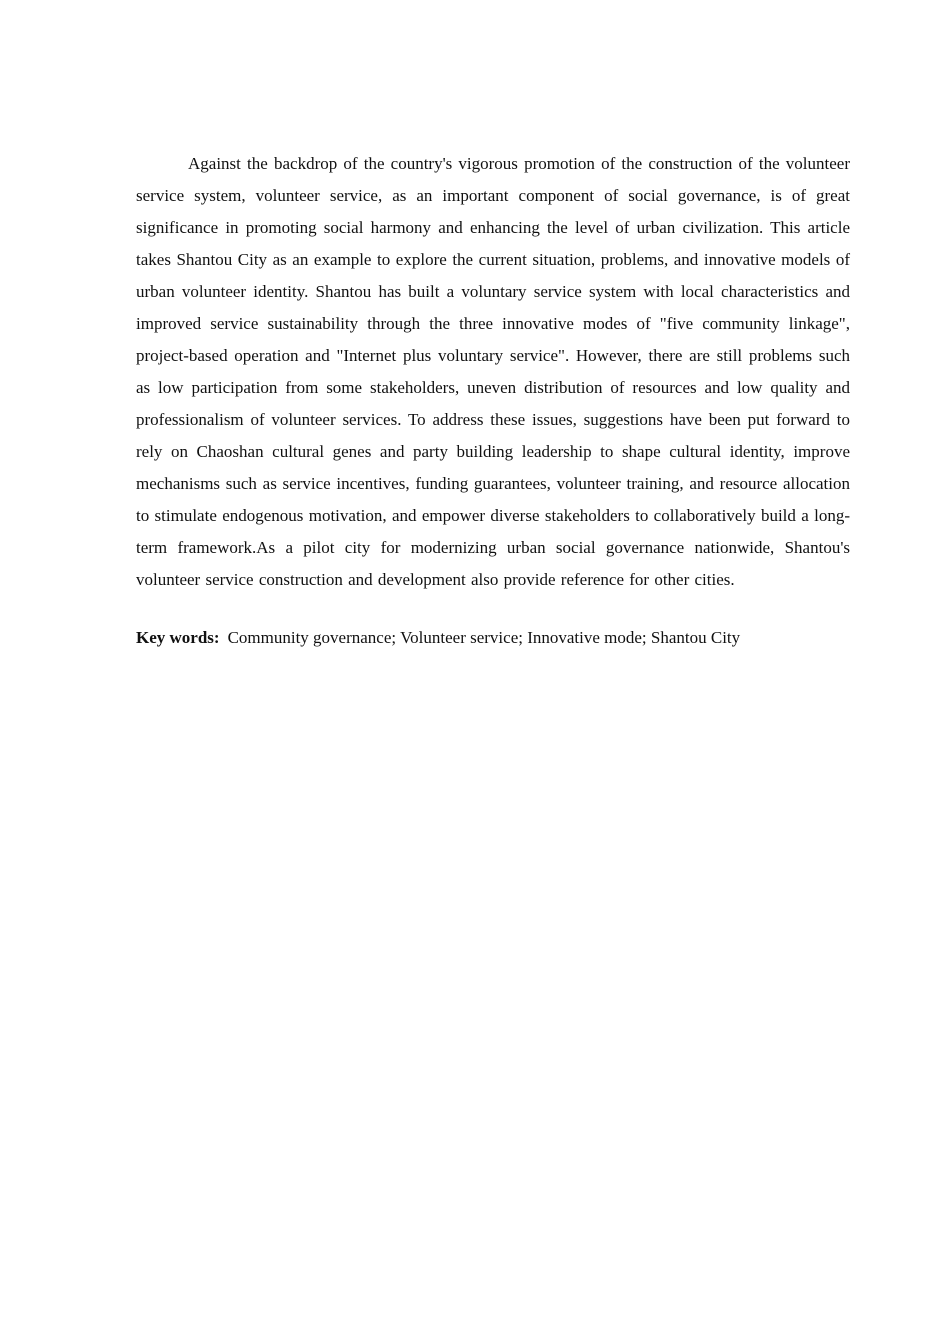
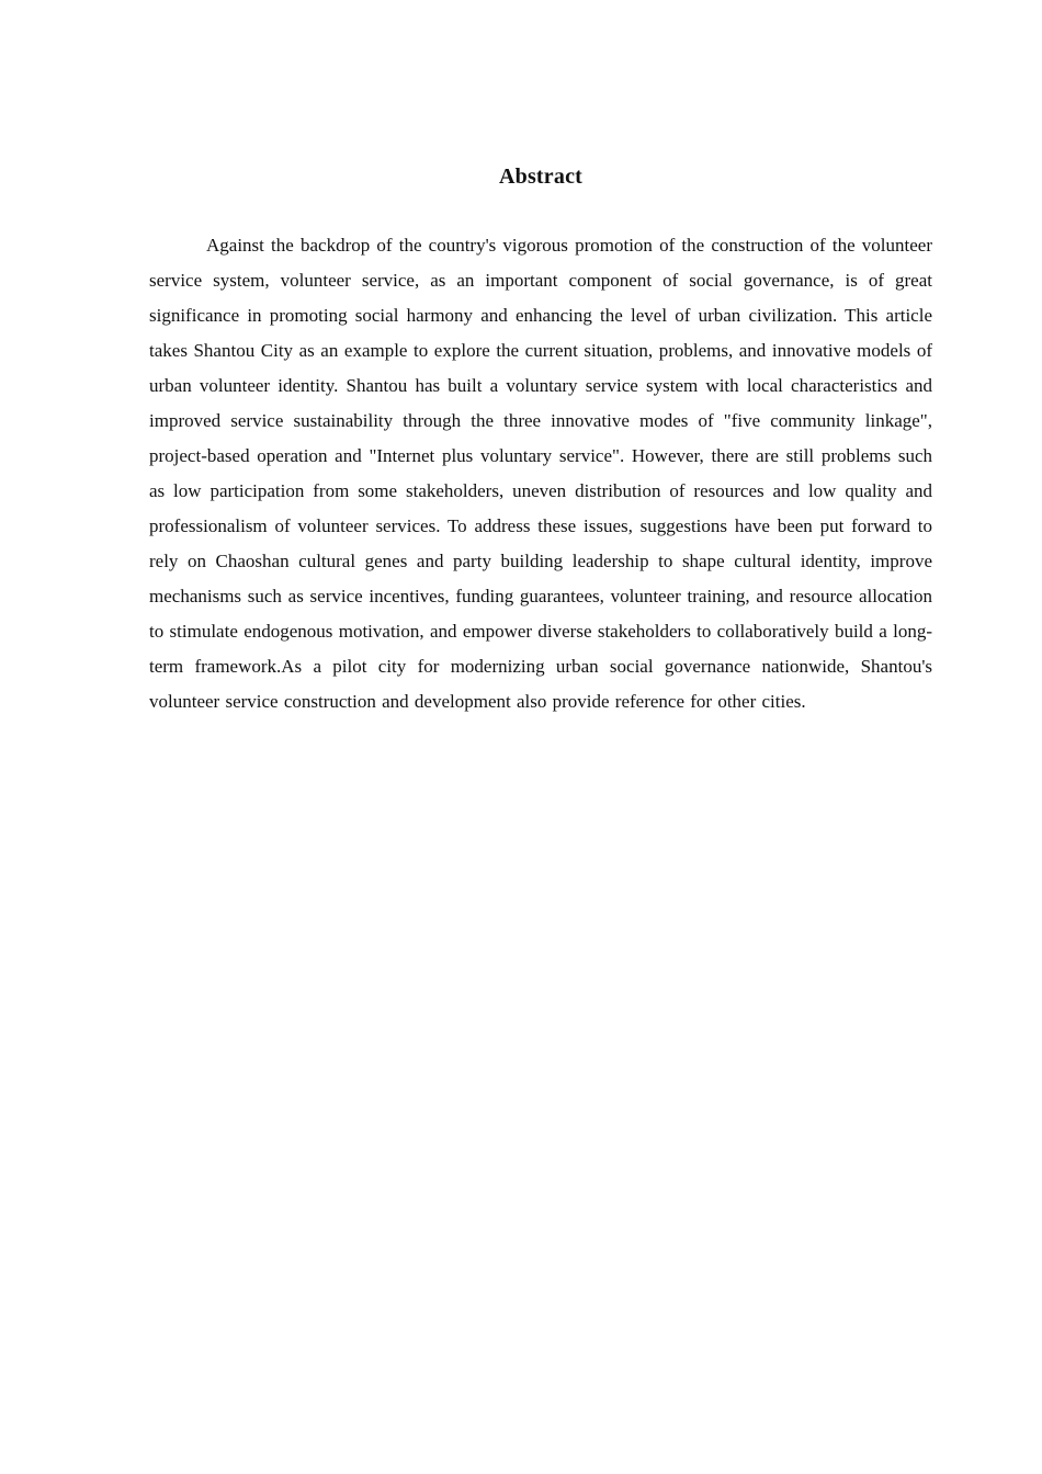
+ Abstract
  Against the backdrop of the country's vigorous promotion of the construction of the volunteer service system, volunteer service, as an important component of social governance, is of great significance in promoting social harmony and enhancing the level of urban civilization. This article takes Shantou City as an example to explore the current situation, problems, and innovative models of urban volunteer identity. Shantou has built a voluntary service system with local characteristics and improved service sustainability through the three innovative modes of "five community linkage", project-based operation and "Internet plus voluntary service". However, there are still problems such as low participation from some stakeholders, uneven distribution of resources and low quality and professionalism of volunteer services. To address these issues, suggestions have been put forward to rely on Chaoshan cultural genes and party building leadership to shape cultural identity, improve mechanisms such as service incentives, funding guarantees, volunteer training, and resource allocation to stimulate endogenous motivation, and empower diverse stakeholders to collaboratively build a long-term framework.As a pilot city for modernizing urban social governance nationwide, Shantou's volunteer service construction and development also provide reference for other cities.
- Key words: Community governance; Volunteer service; Innovative mode; Shantou City
